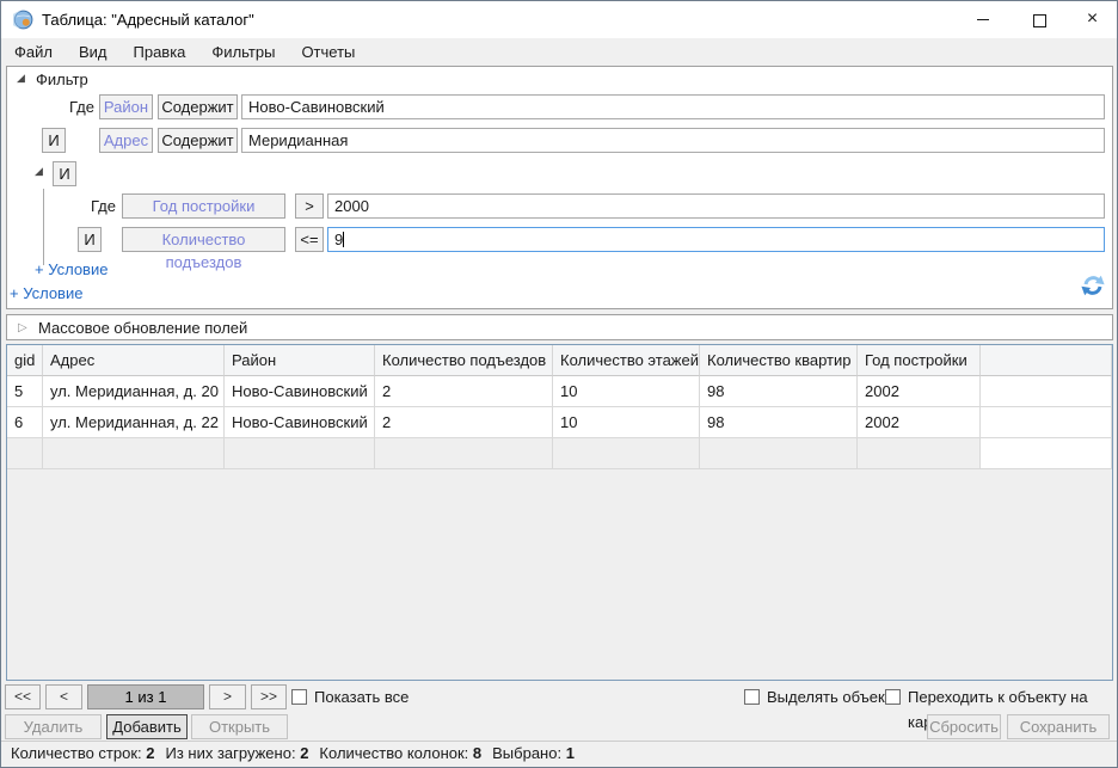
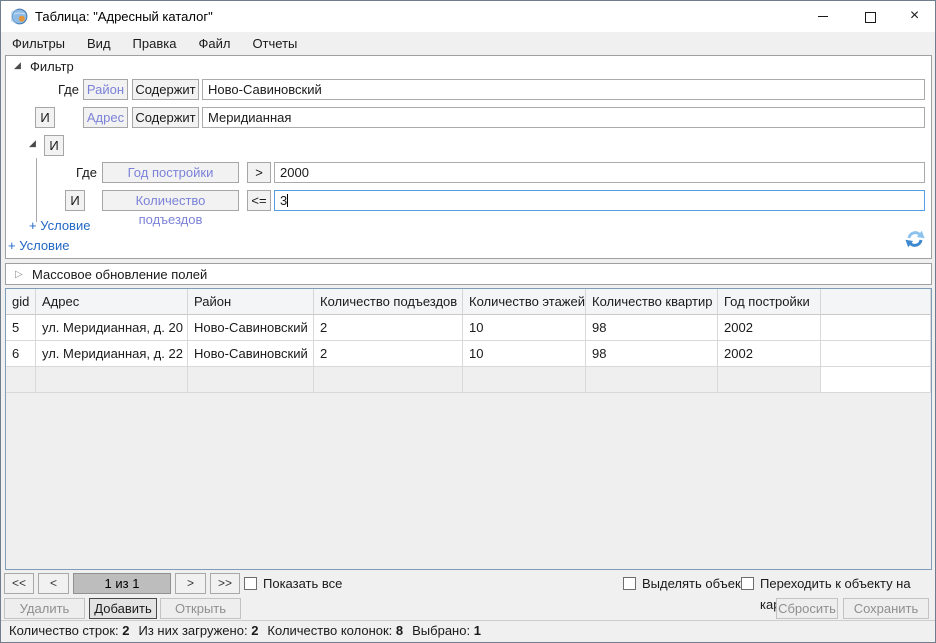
  Таблица: "Адресный каталог"
  ×
- Файл
+ Фильтры
  Вид
  Правка
- Фильтры
+ Файл
  Отчеты
  ◢
  Фильтр
  Где
  Район
  Содержит
  Ново-Савиновский
  И
  Адрес
  Содержит
  Меридианная
  ◢
  И
  Где
  Год постройки
  >
  2000
  И
  Количество подъездов
  <=
- 9
+ 3
  + Условие
  + Условие
  ▷
  Массовое обновление полей
  gid
  Адрес
  Район
  Количество подъездов
  Количество этажей
  Количество квартир
  Год постройки
  5
  ул. Меридианная, д. 20
  Ново-Савиновский
  2
  10
  98
  2002
  6
  ул. Меридианная, д. 22
  Ново-Савиновский
  2
  10
  98
  2002
  <<
  <
  1 из 1
  >
  >>
  Показать все
  Выделять объек
  Переходить к объекту на ка
  Удалить
  Добавить
  Открыть
  Сбросить
  Сохранить
  Количество строк: 2 Из них загружено: 2 Количество колонок: 8 Выбрано: 1
